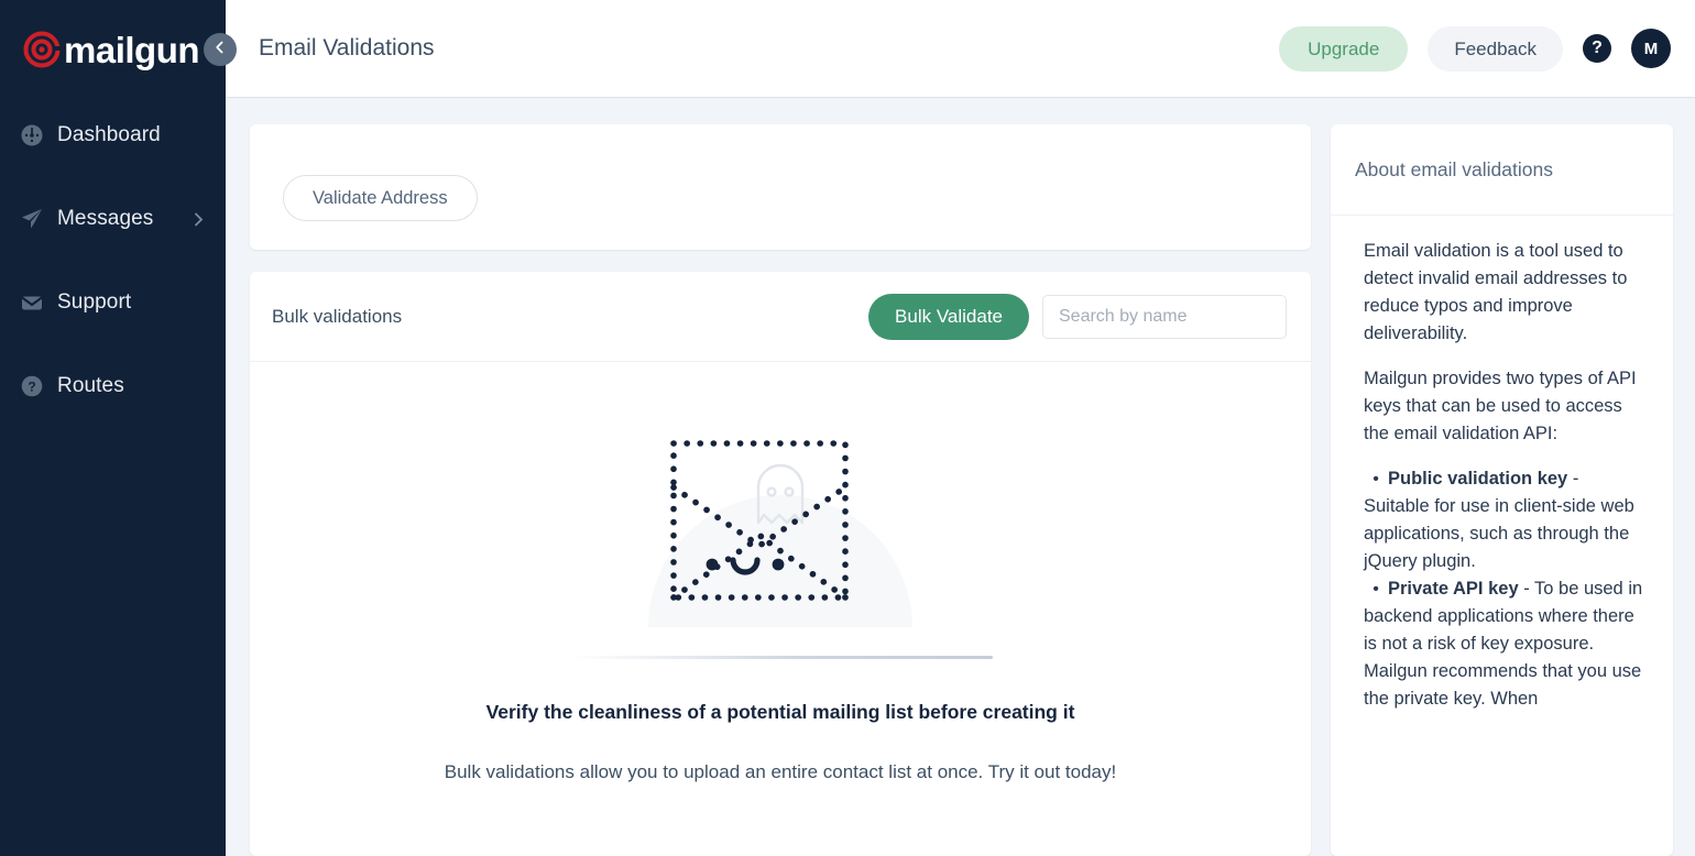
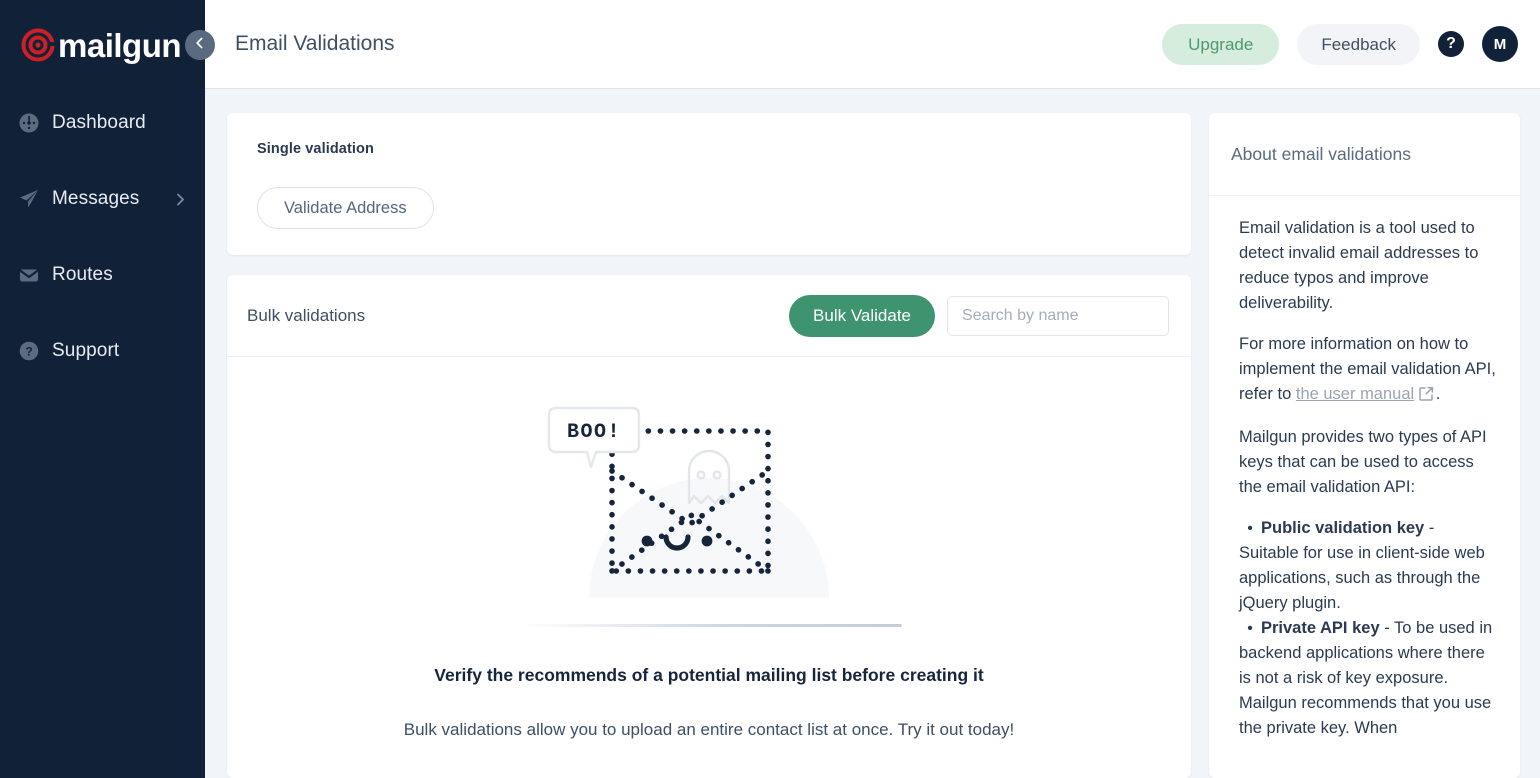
  mailgun
  Dashboard
  Messages
- Support
+ Routes
  ?
- Routes
+ Support
  Email Validations
  Upgrade
  Feedback
  ?
  M
+ Single validation
  Validate Address
  Bulk validations
  Bulk Validate
  Search by name
+ BOO!
- Verify the cleanliness of a potential mailing list before creating it
+ Verify the recommends of a potential mailing list before creating it
  Bulk validations allow you to upload an entire contact list at once. Try it out today!
  About email validations
  Email validation is a tool used to detect invalid email addresses to reduce typos and improve deliverability.
+ For more information on how to implement the email validation API, refer to the user manual .
  Mailgun provides two types of API keys that can be used to access the email validation API:
  • Public validation key - Suitable for use in client-side web applications, such as through the jQuery plugin.
  • Private API key - To be used in backend applications where there is not a risk of key exposure.
  Mailgun recommends that you use the private key. When
